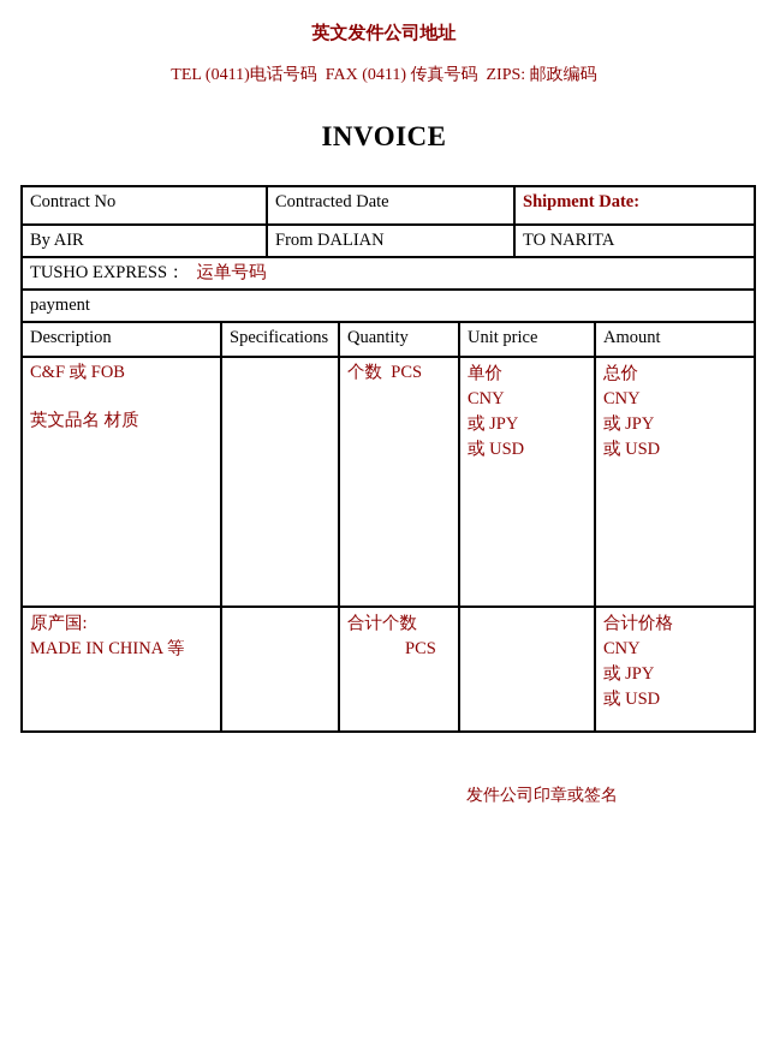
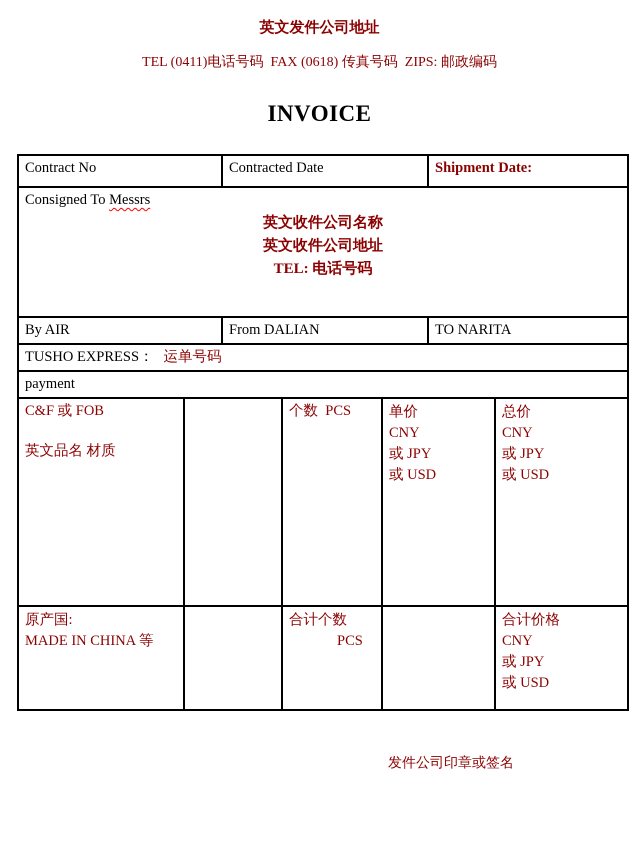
  英文发件公司地址
- TEL (0411)电话号码 FAX (0411) 传真号码 ZIPS: 邮政编码
+ TEL (0411)电话号码 FAX (0618) 传真号码 ZIPS: 邮政编码
  INVOICE
  Contract No	Contracted Date	Shipment Date:
+ Consigned To Messrs 英文收件公司名称 英文收件公司地址 TEL: 电话号码
  By AIR	From DALIAN	TO NARITA
  TUSHO EXPRESS： 运单号码
  payment
- Description	Specifications	Quantity	Unit price	Amount
  C&F 或 FOB 英文品名 材质		个数 PCS	单价 CNY 或 JPY 或 USD	总价 CNY 或 JPY 或 USD
  原产国: MADE IN CHINA 等		合计个数 PCS		合计价格 CNY 或 JPY 或 USD
  发件公司印章或签名
